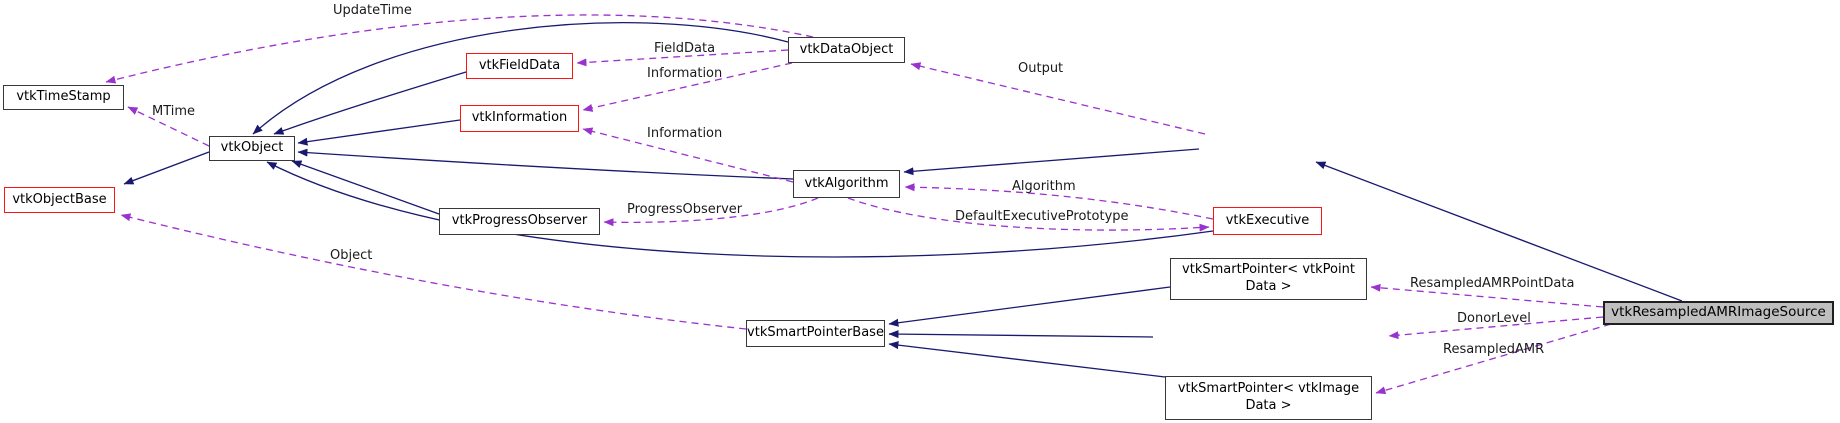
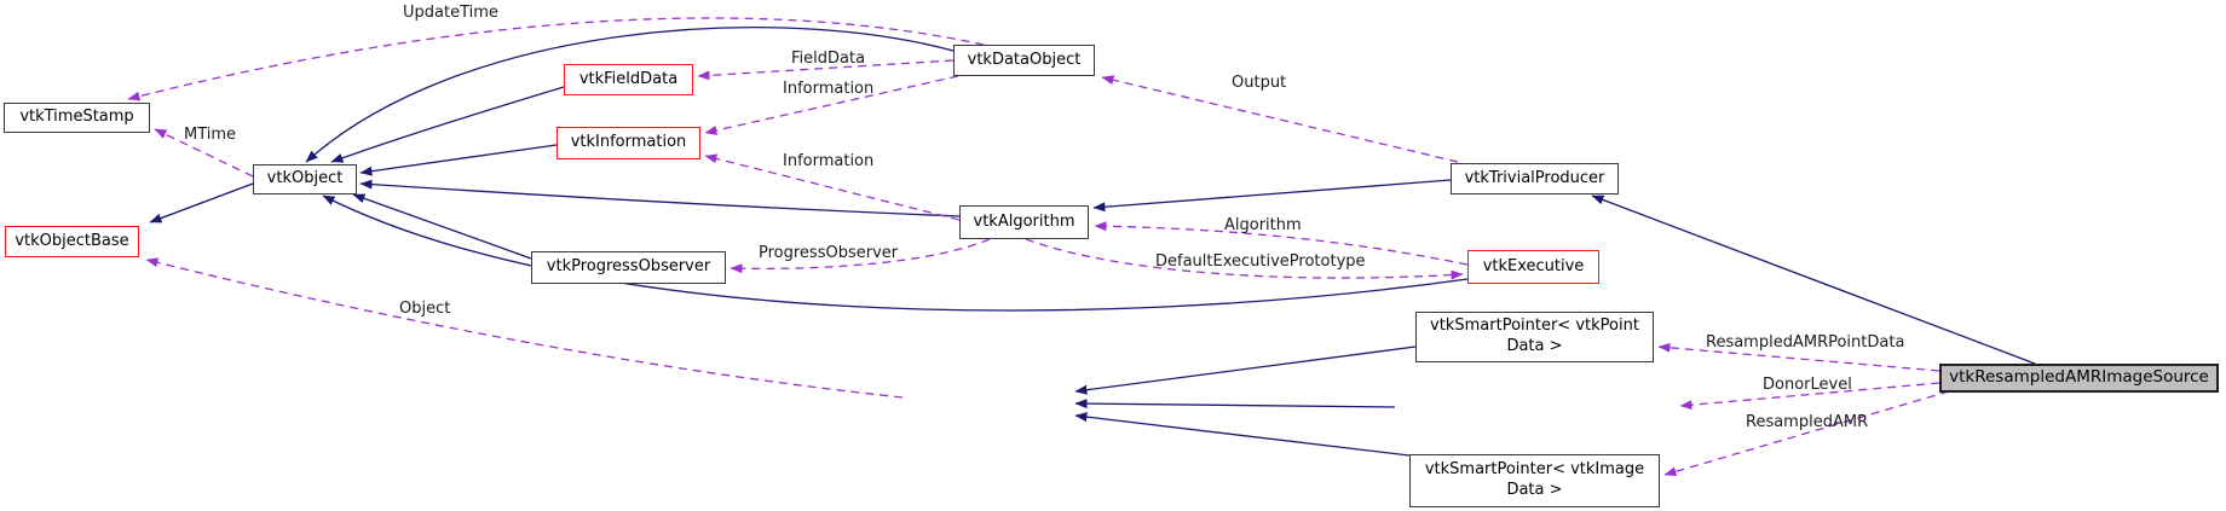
  vtkTimeStamp
  vtkObjectBase
  vtkObject
  vtkFieldData
  vtkInformation
  vtkDataObject
  vtkAlgorithm
  vtkProgressObserver
+ vtkTrivialProducer
  vtkExecutive
  vtkSmartPointer< vtkPoint
  Data >
- vtkSmartPointerBase
  vtkSmartPointer< vtkImage
  Data >
  vtkResampledAMRImageSource
  UpdateTime
  MTime
  FieldData
  Information
  Information
  Output
  Algorithm
  DefaultExecutivePrototype
  ProgressObserver
  Object
  ResampledAMRPointData
  DonorLevel
  ResampledAMR
